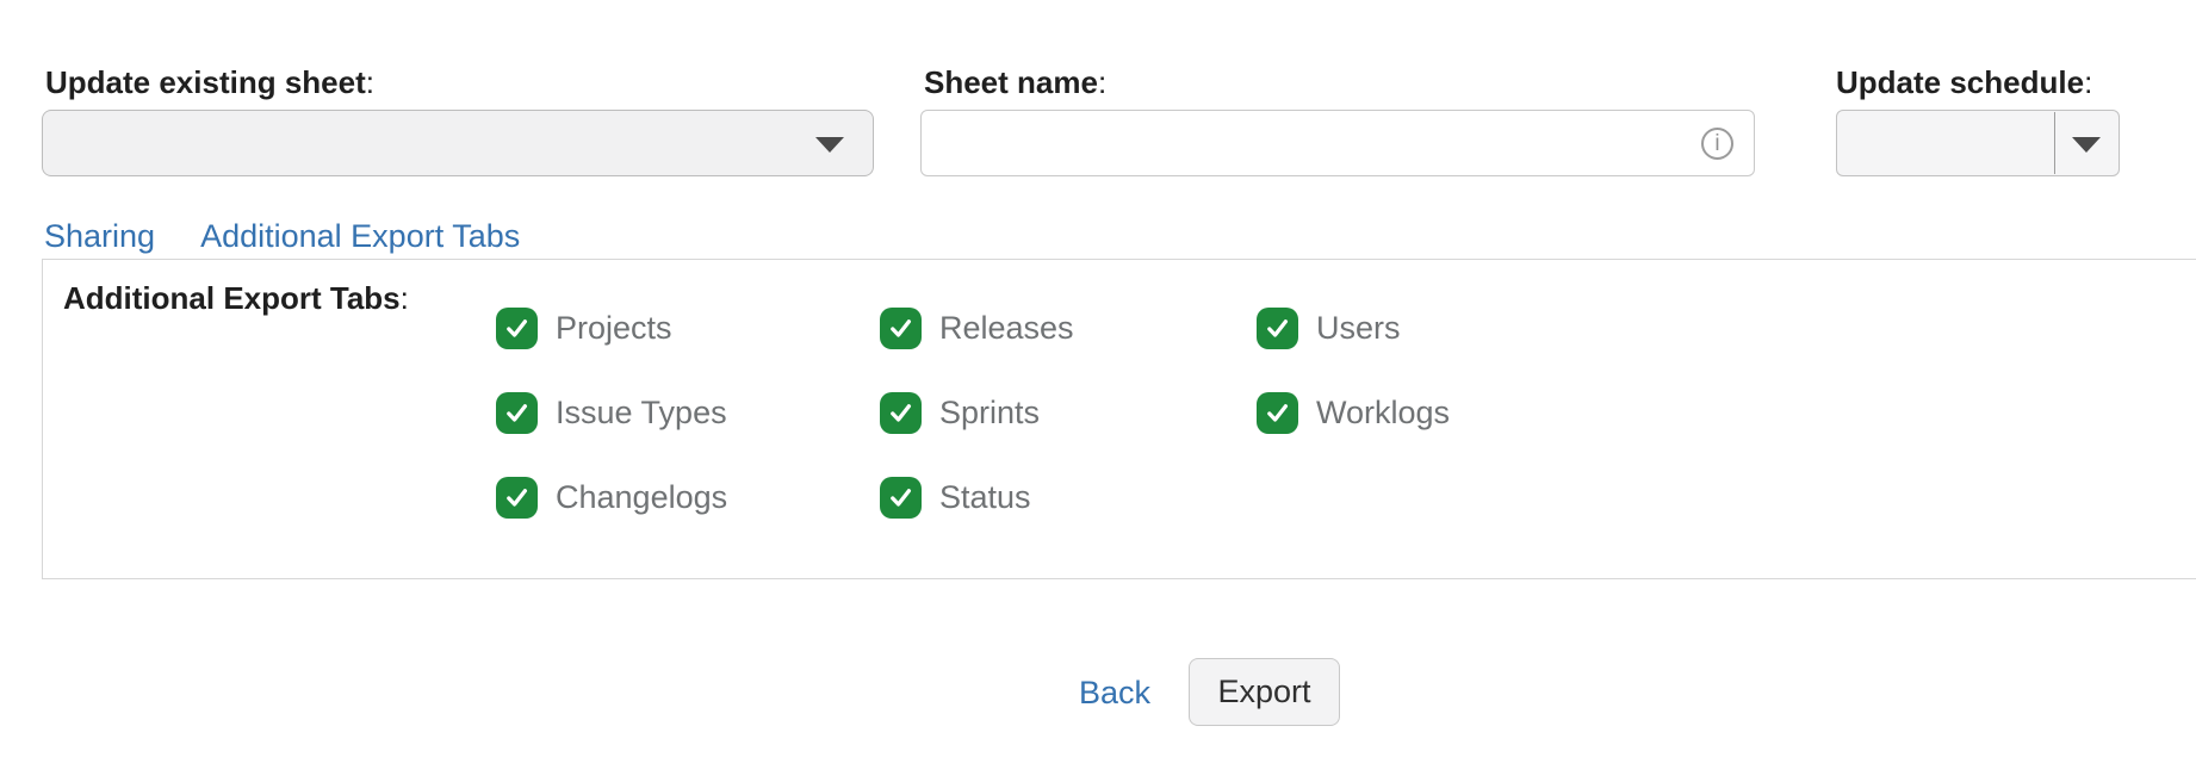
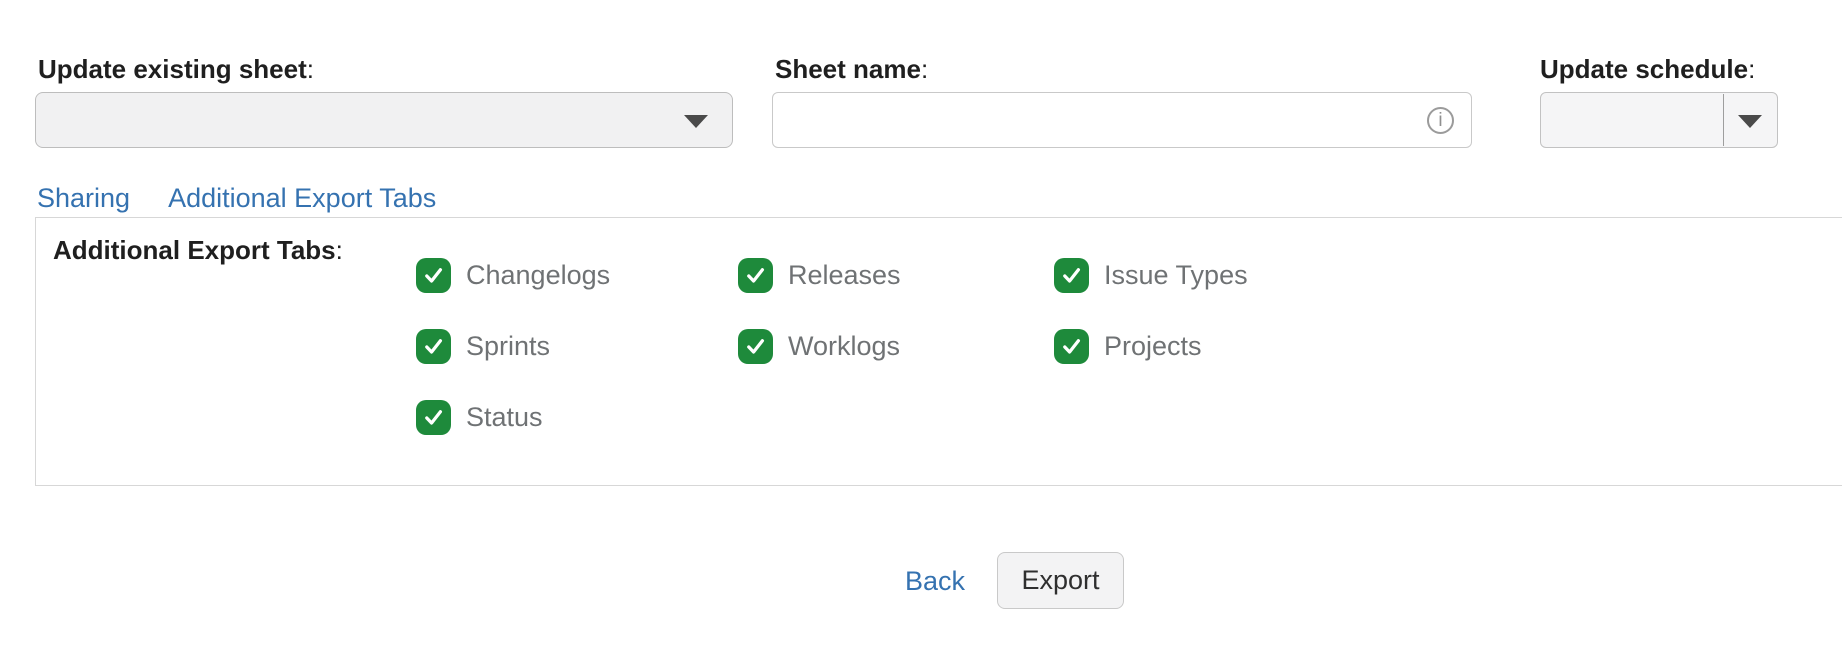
  Update existing sheet:
  Sheet name:
  Update schedule:
  i
  Sharing
  Additional Export Tabs
  Additional Export Tabs:
- Projects
+ Changelogs
  Releases
- Users
  Issue Types
  Sprints
  Worklogs
- Changelogs
+ Projects
  Status
  Back
  Export
